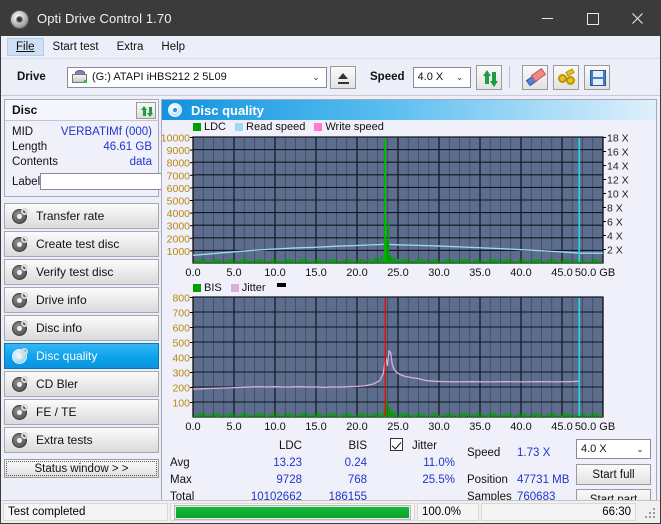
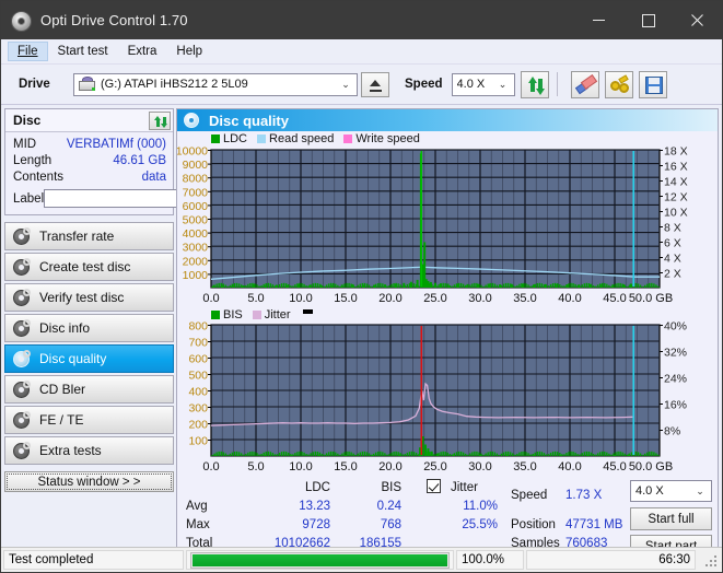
  Opti Drive Control 1.70
  File
  Start test
  Extra
  Help
  Drive
  (G:) ATAPI iHBS212 2 5L09
  ⌄
  Speed
  4.0 X
  ⌄
  Disc
  MID
  VERBATIMf (000)
  Length
  46.61 GB
  Contents
  data
  Label
  Transfer rate
  Create test disc
  Verify test disc
- Drive info
  Disc info
  Disc quality
  CD Bler
  FE / TE
  Extra tests
  Status window > >
  Disc quality
  LDC
  Read speed
  Write speed
  10000
  9000
  8000
  7000
  6000
  5000
  4000
  3000
  2000
  1000
  18 X
  16 X
  14 X
  12 X
  10 X
  8 X
  6 X
  4 X
  2 X
  0.0
  5.0
  10.0
  15.0
  20.0
  25.0
  30.0
  35.0
  40.0
  45.0
  50.0 GB
  BIS
  Jitter
  800
  700
  600
  500
  400
  300
  200
  100
+ 40%
+ 32%
+ 24%
+ 16%
+ 8%
  0.0
  5.0
  10.0
  15.0
  20.0
  25.0
  30.0
  35.0
  40.0
  45.0
  50.0 GB
  Avg
  Max
  Total
  LDC
  13.23
  9728
  10102662
  BIS
  0.24
  768
  186155
  Jitter
  11.0%
  25.5%
  Speed
  1.73 X
  Position
  47731 MB
  Samples
  760683
  4.0 X
  ⌄
  Start full
  Test completed
  100.0%
  66:30
